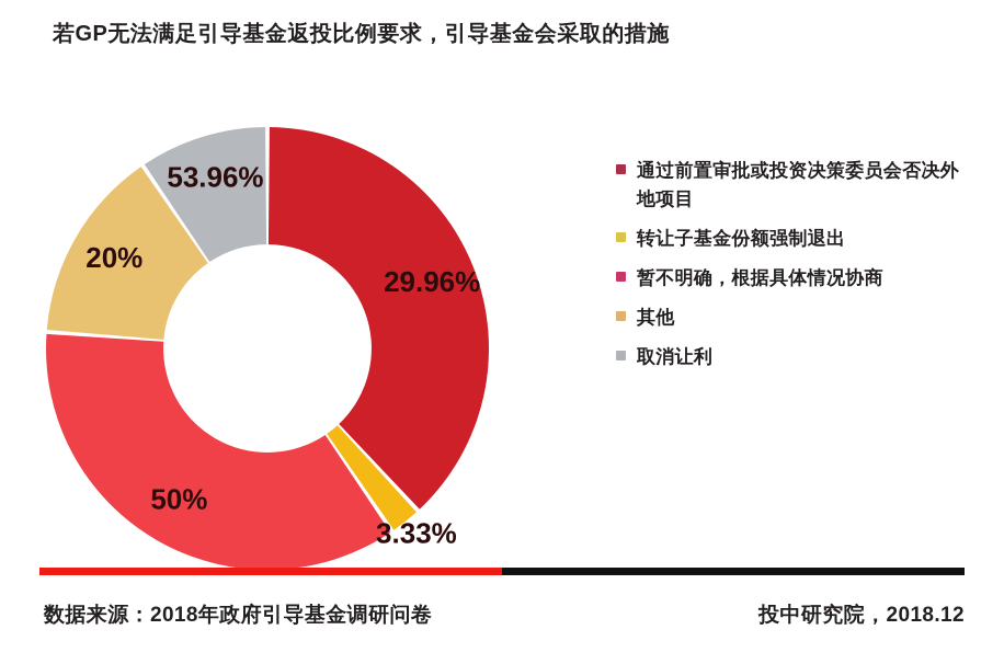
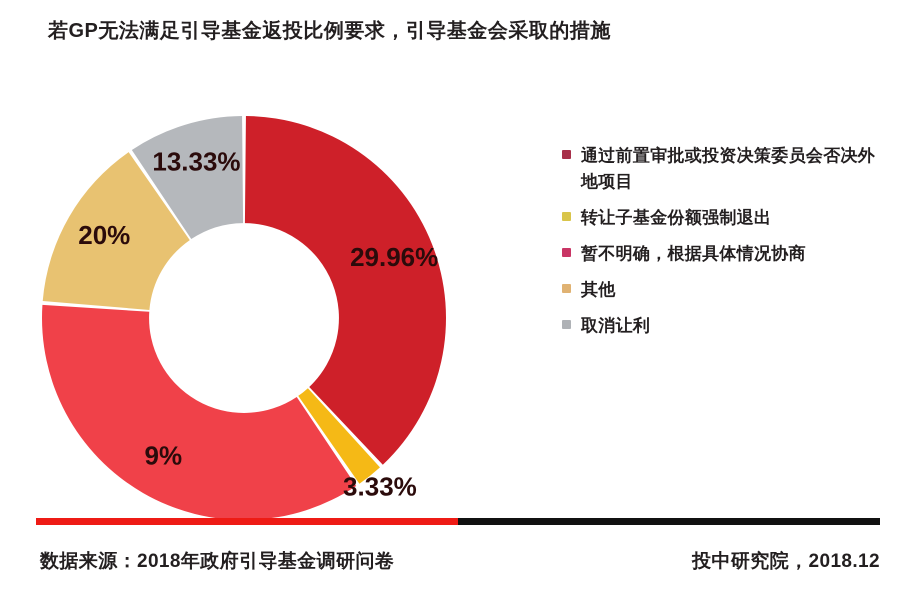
  若GP无法满足引导基金返投比例要求，引导基金会采取的措施
  29.96%
  3.33%
- 50%
+ 9%
  20%
- 53.96%
+ 13.33%
  通过前置审批或投资决策委员会否决外地项目
  转让子基金份额强制退出
  暂不明确，根据具体情况协商
  其他
  取消让利
  数据来源：2018年政府引导基金调研问卷
  投中研究院，2018.12
